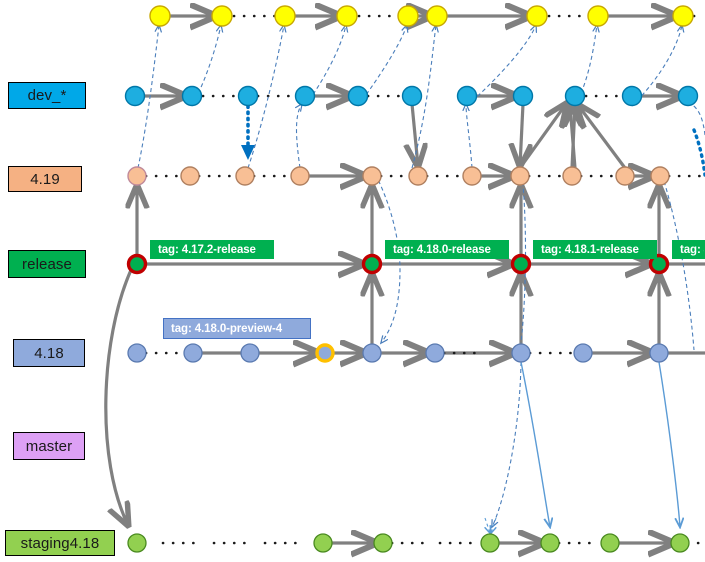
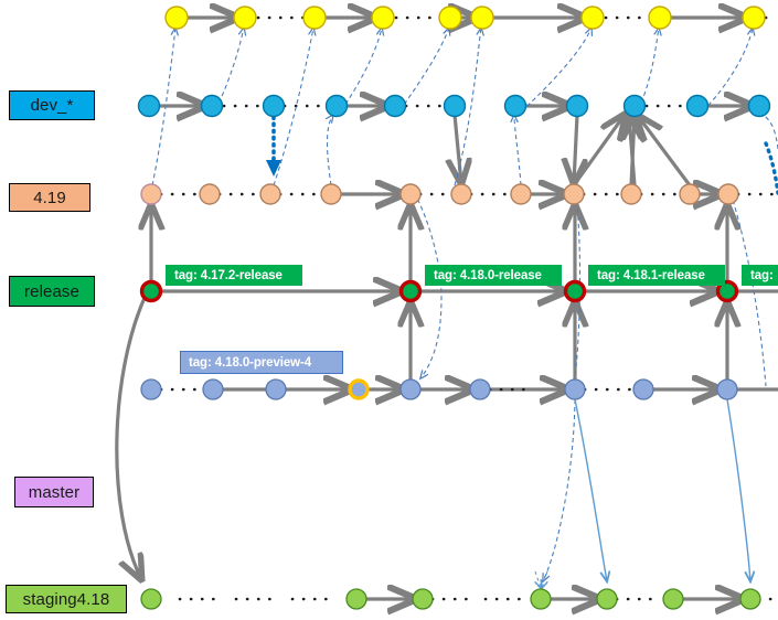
  dev_*
  4.19
  release
- 4.18
  master
  staging4.18
  tag: 4.17.2-release
  tag: 4.18.0-release
  tag: 4.18.1-release
  tag:
  tag: 4.18.0-preview-4
